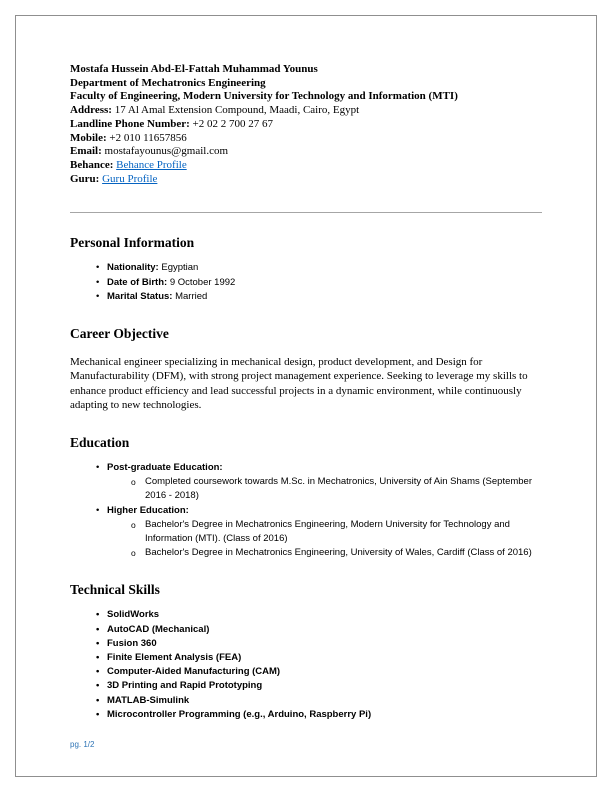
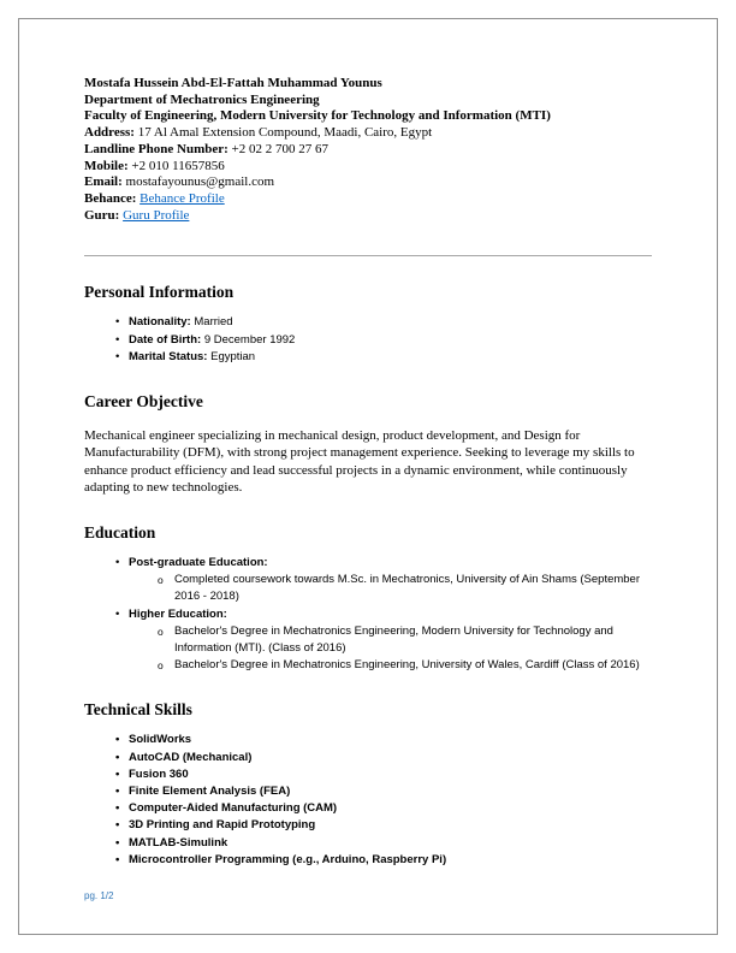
  Mostafa Hussein Abd-El-Fattah Muhammad Younus
  Department of Mechatronics Engineering
  Faculty of Engineering, Modern University for Technology and Information (MTI)
  Address: 17 Al Amal Extension Compound, Maadi, Cairo, Egypt
  Landline Phone Number: +2 02 2 700 27 67
  Mobile: +2 010 11657856
  Email: mostafayounus@gmail.com
  Behance: Behance Profile
  Guru: Guru Profile
  Personal Information
- Nationality: Egyptian
+ Nationality: Married
- Date of Birth: 9 October 1992
+ Date of Birth: 9 December 1992
- Marital Status: Married
+ Marital Status: Egyptian
  Career Objective
  Mechanical engineer specializing in mechanical design, product development, and Design for Manufacturability (DFM), with strong project management experience. Seeking to leverage my skills to enhance product efficiency and lead successful projects in a dynamic environment, while continuously adapting to new technologies.
  Education
  Post-graduate Education:
  Completed coursework towards M.Sc. in Mechatronics, University of Ain Shams (September 2016 - 2018)
  Higher Education:
  Bachelor's Degree in Mechatronics Engineering, Modern University for Technology and Information (MTI). (Class of 2016)
  Bachelor's Degree in Mechatronics Engineering, University of Wales, Cardiff (Class of 2016)
  Technical Skills
  SolidWorks
  AutoCAD (Mechanical)
  Fusion 360
  Finite Element Analysis (FEA)
  Computer-Aided Manufacturing (CAM)
  3D Printing and Rapid Prototyping
  MATLAB-Simulink
  Microcontroller Programming (e.g., Arduino, Raspberry Pi)
  pg. 1/2
